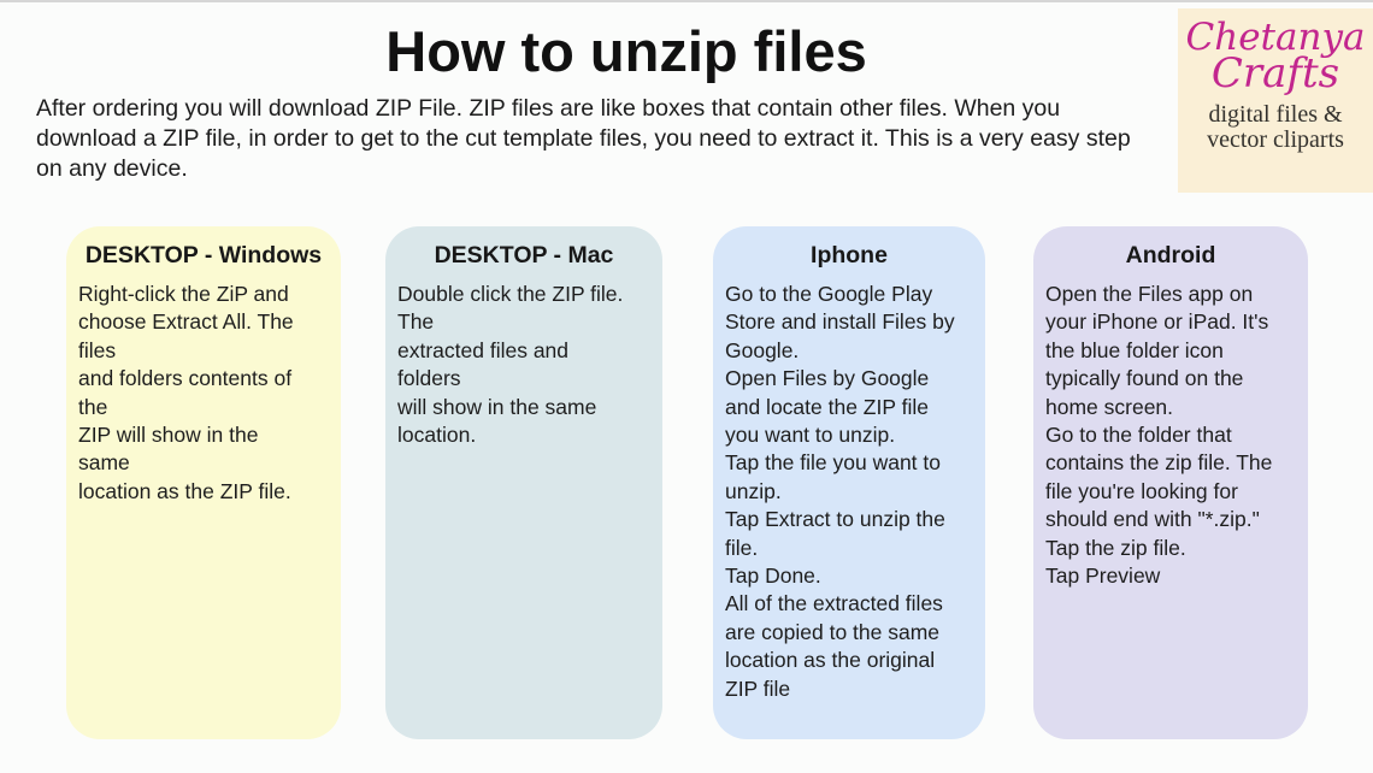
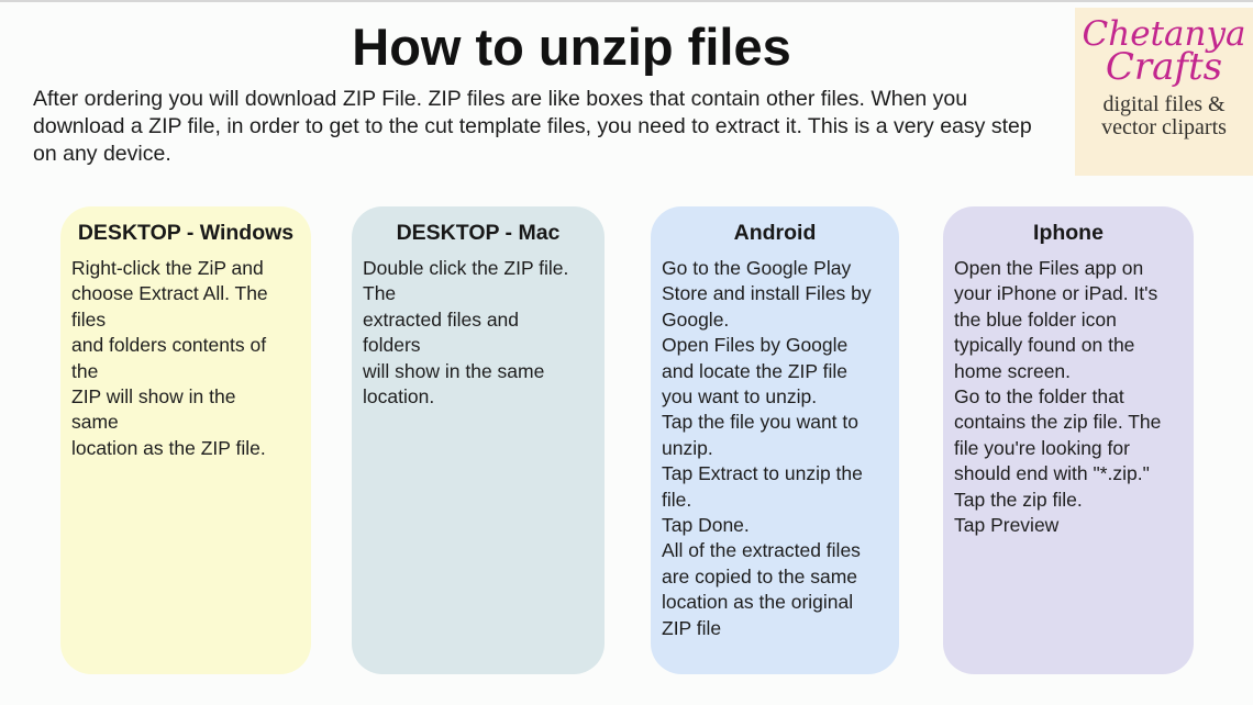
  How to unzip files
  After ordering you will download ZIP File. ZIP files are like boxes that contain other files. When you download a ZIP file, in order to get to the cut template files, you need to extract it. This is a very easy step on any device.
  Chetanya
  Crafts
  digital files &
  vector cliparts
  DESKTOP - Windows
  Right-click the ZiP and
  choose Extract All. The
  files
  and folders contents of
  the
  ZIP will show in the
  same
  location as the ZIP file.
  DESKTOP - Mac
  Double click the ZIP file.
  The
  extracted files and
  folders
  will show in the same
  location.
- Iphone
+ Android
  Go to the Google Play
  Store and install Files by
  Google.
  Open Files by Google
  and locate the ZIP file
  you want to unzip.
  Tap the file you want to
  unzip.
  Tap Extract to unzip the
  file.
  Tap Done.
  All of the extracted files
  are copied to the same
  location as the original
  ZIP file
- Android
+ Iphone
  Open the Files app on
  your iPhone or iPad. It's
  the blue folder icon
  typically found on the
  home screen.
  Go to the folder that
  contains the zip file. The
  file you're looking for
  should end with "*.zip."
  Tap the zip file.
  Tap Preview
